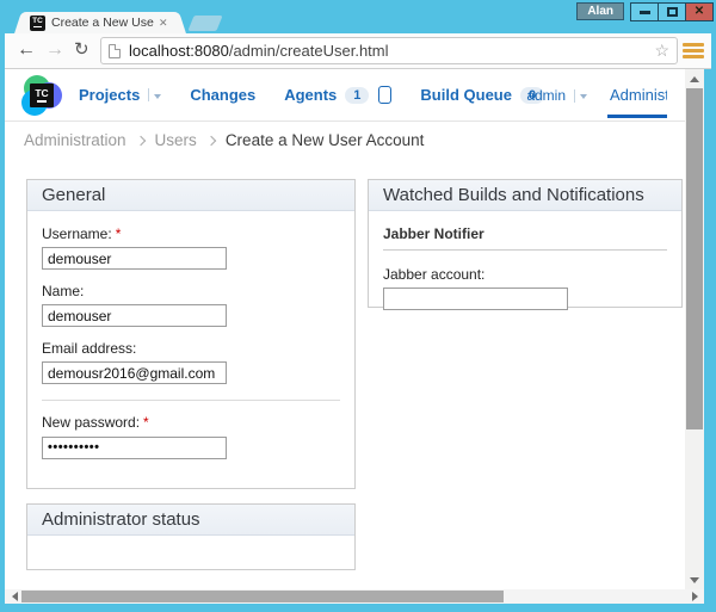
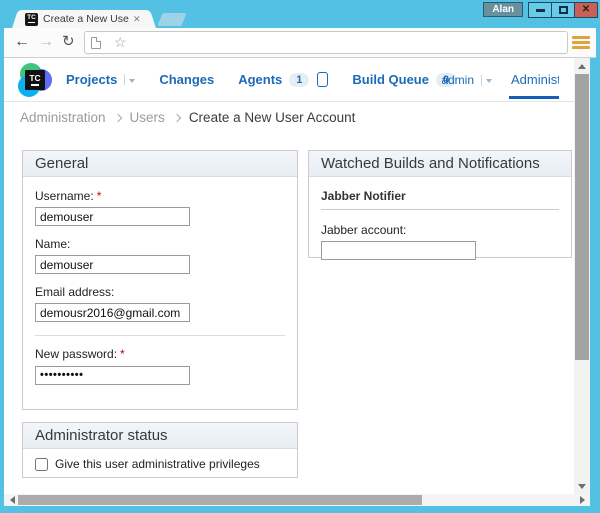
  Alan
  ✕
  ✕
  ←
  →
  ↻
- localhost:8080/admin/createUser.html
  ☆
  TC
  Projects
  Changes
  Agents
  1
  Build Queue
  0
  admin
  Administration
  Users
  Create a New User Account
  General
  Username: *
  demouser
  Name:
  demouser
  Email address:
  demousr2016@gmail.com
  New password: *
  ••••••••••
  Administrator status
+ Give this user administrative privileges
  Watched Builds and Notifications
  Jabber Notifier
  Jabber account:
